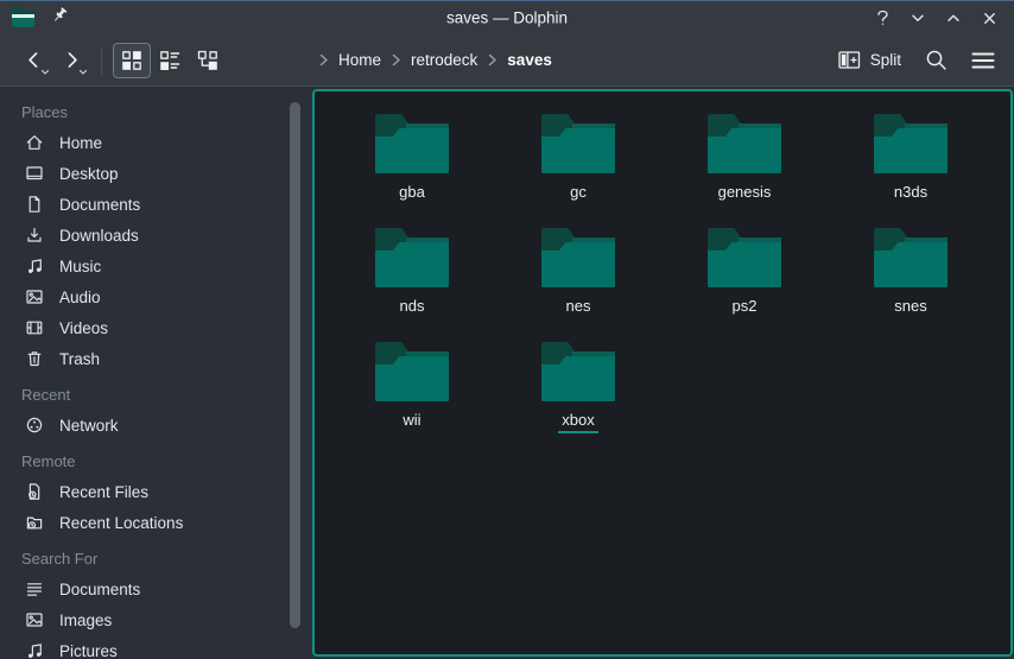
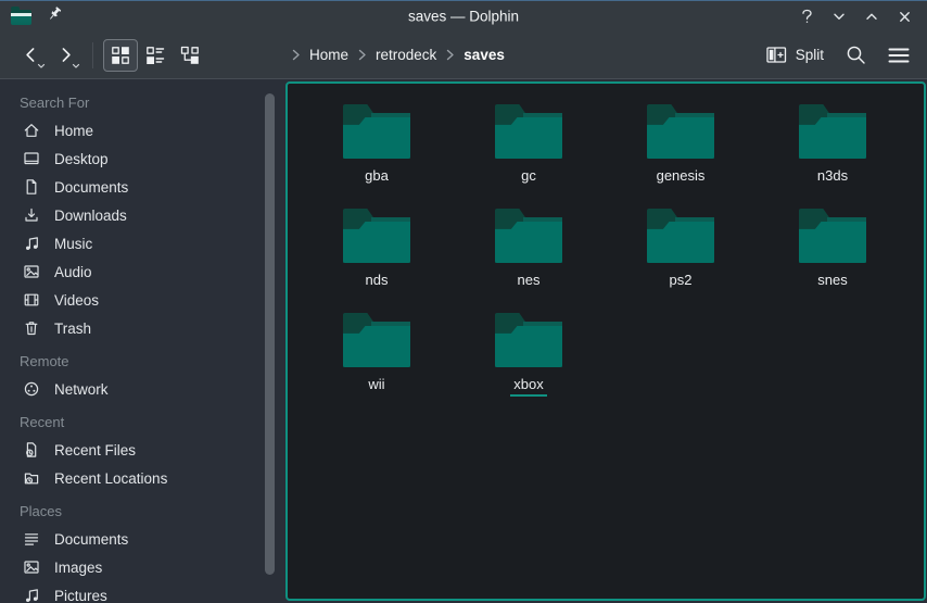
  saves — Dolphin
  Home
  retrodeck
  saves
  Split
- Places
+ Search For
  Home
  Desktop
  Documents
  Downloads
  Music
  Audio
  Videos
  Trash
- Recent
+ Remote
  Network
- Remote
+ Recent
  Recent Files
  Recent Locations
- Search For
+ Places
  Documents
  Images
  Pictures
  gba
  gc
  genesis
  n3ds
  nds
  nes
  ps2
  snes
  wii
  xbox
